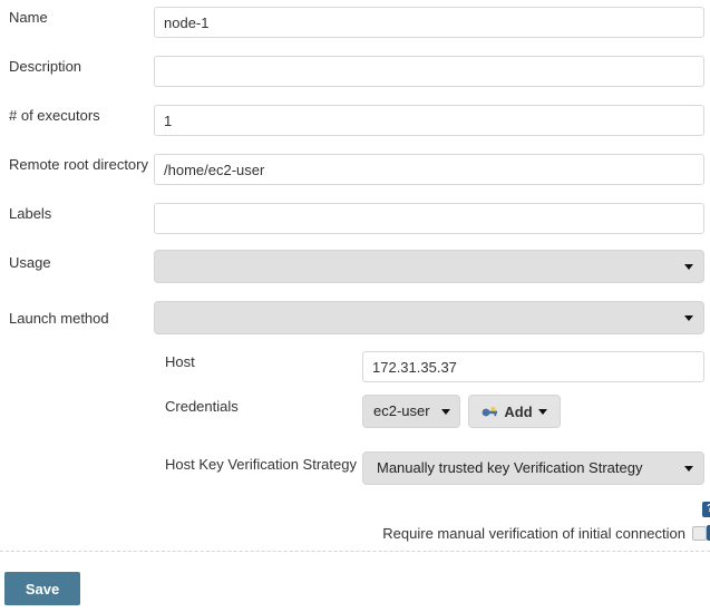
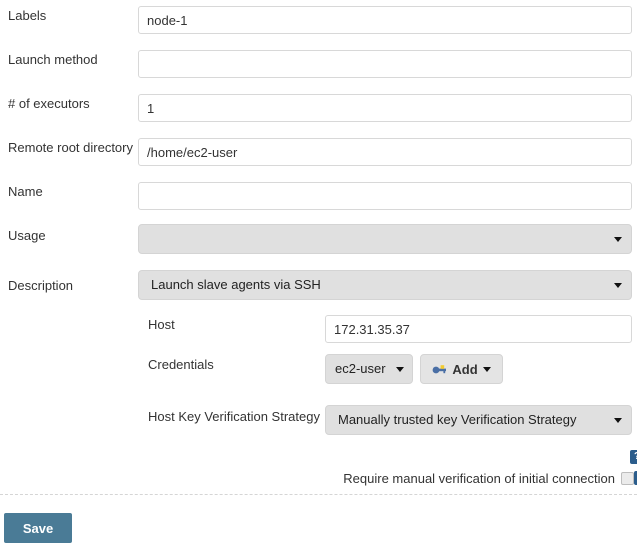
- Name
+ Labels
  node-1
- Description
+ Launch method
  # of executors
  1
  Remote root directory
  /home/ec2-user
- Labels
+ Name
  Usage
- Launch method
+ Description
+ Launch slave agents via SSH
  Host
  172.31.35.37
  Credentials
  ec2-user
  Add
  Host Key Verification Strategy
  Manually trusted key Verification Strategy
  Require manual verification of initial connection
  Save
